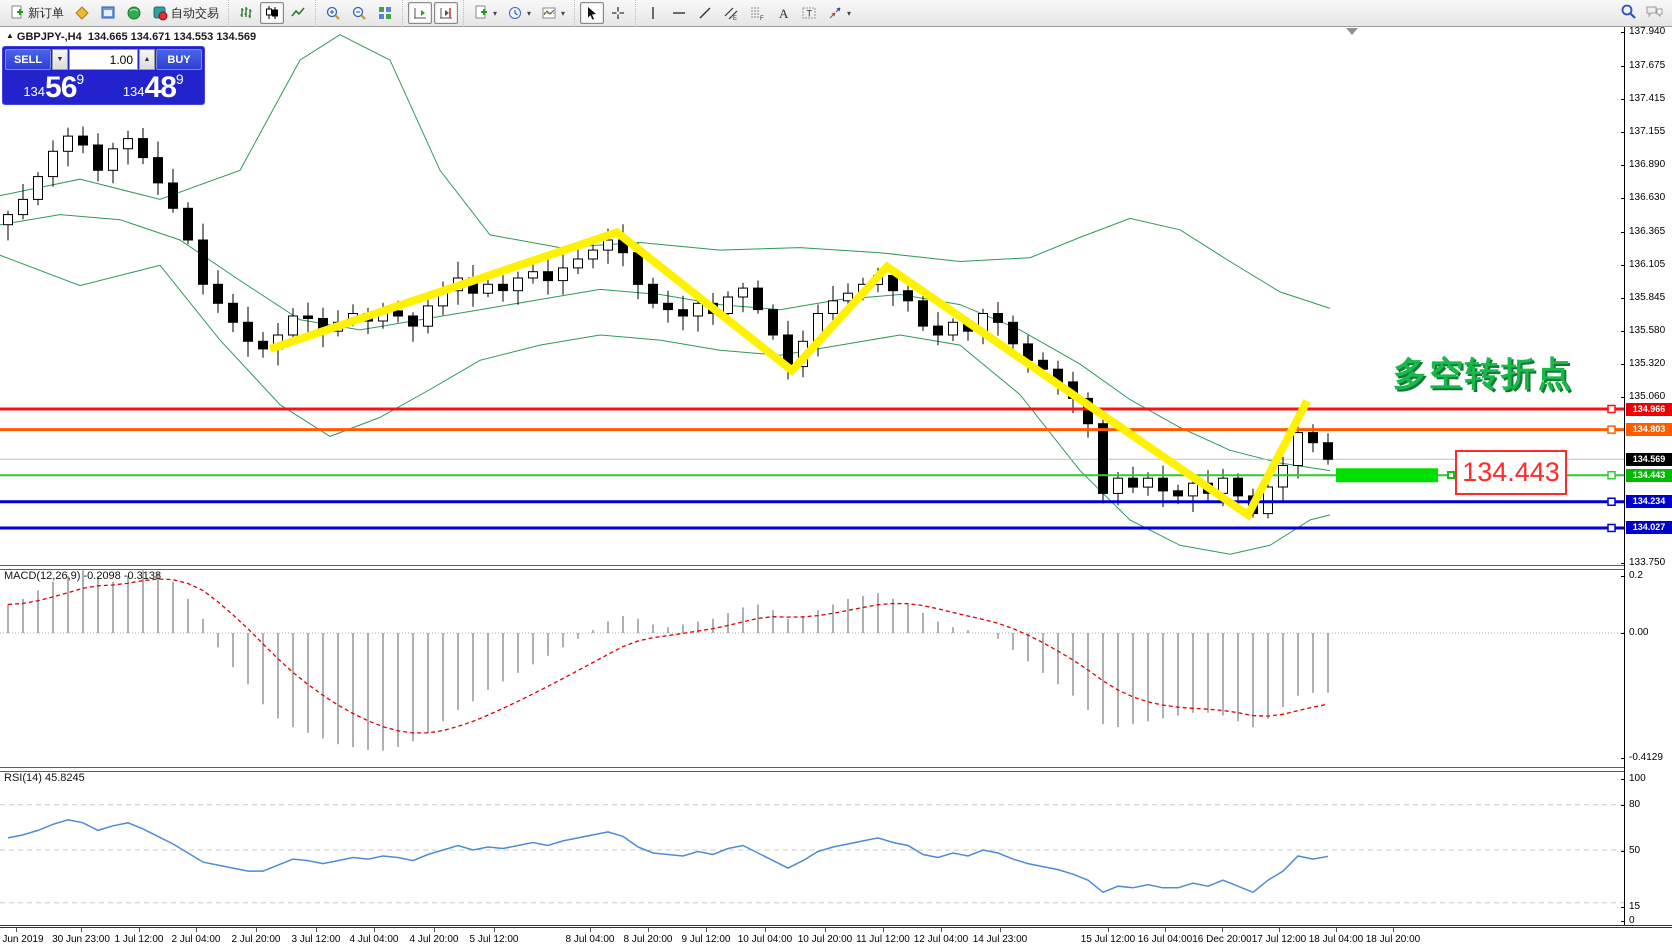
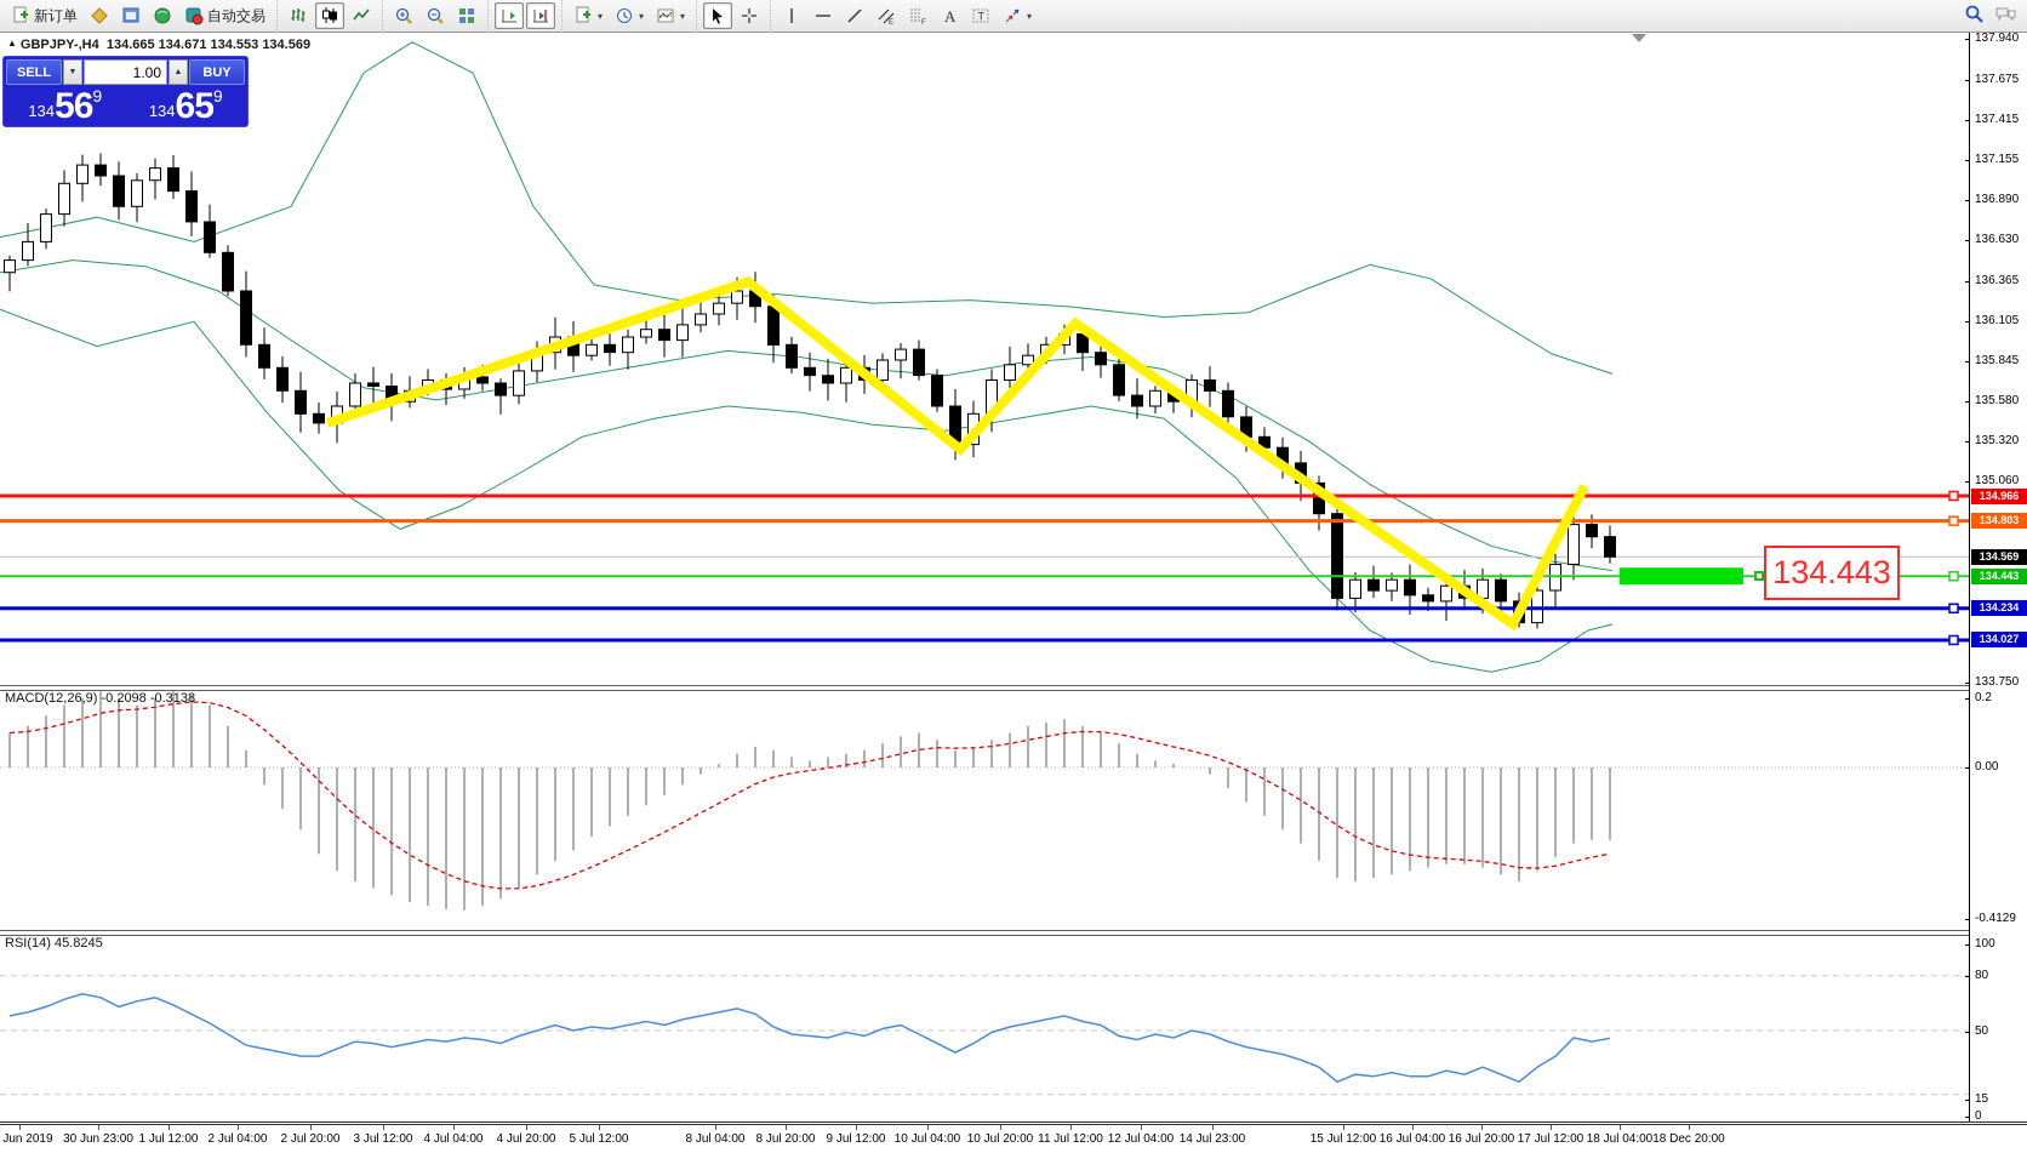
  新订单
  自动交易
  ▾
  ▾
  ▾
  A
  T
  ▾
  ▲ GBPJPY-,H4 134.665 134.671 134.553 134.569
  SELL
  1.00
  BUY
  134
  56
  9
  134
- 48
+ 65
  9
- 多空转折点
  134.443
  MACD(12,26,9) -0.2098 -0.3138
  RSI(14) 45.8245
  137.940
  137.675
  137.415
  137.155
  136.890
  136.630
  136.365
  136.105
  135.845
  135.580
  135.320
  135.060
  133.750
  134.966
  134.803
  134.569
  134.443
  134.234
  134.027
  0.2
  0.00
  -0.4129
  100
  80
  50
  15
  0
  Jun 2019
  30 Jun 23:00
  1 Jul 12:00
  2 Jul 04:00
  2 Jul 20:00
  3 Jul 12:00
  4 Jul 04:00
  4 Jul 20:00
  5 Jul 12:00
  8 Jul 04:00
  8 Jul 20:00
  9 Jul 12:00
  10 Jul 04:00
  10 Jul 20:00
  11 Jul 12:00
  12 Jul 04:00
  14 Jul 23:00
  15 Jul 12:00
  16 Jul 04:00
- 16 Dec 20:00
+ 16 Jul 20:00
  17 Jul 12:00
  18 Jul 04:00
- 18 Jul 20:00
+ 18 Dec 20:00
